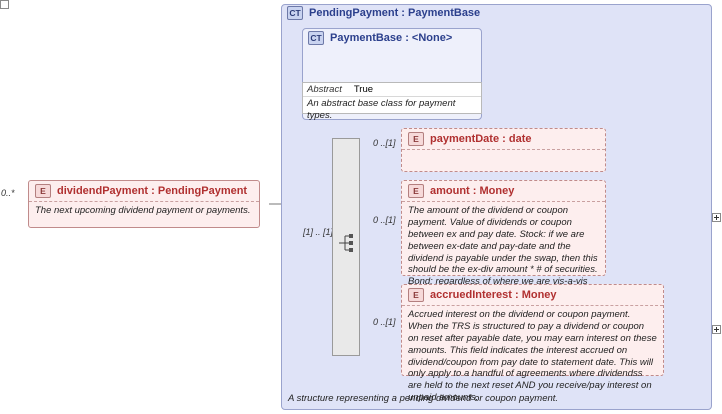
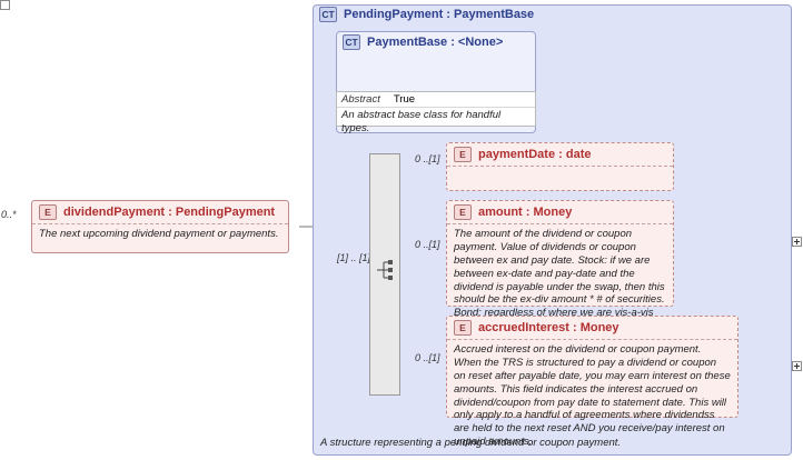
  0..*
  E
  dividendPayment : PendingPayment
  The next upcoming dividend payment or payments.
  CT
  PendingPayment : PaymentBase
  A structure representing a pending dividend or coupon payment.
  CT
  PaymentBase : <None>
  Abstract
  True
- An abstract base class for payment types.
+ An abstract base class for handful types.
  [1] .. [1
  0 ..[1]
  E
  paymentDate : date
  0 ..[1]
  E
  amount : Money
  0 ..[1]
  E
  accruedInterest : Money
  Accrued interest on the dividend or coupon payment. When the TRS is structured to pay a dividend or coupon on reset after payable date, you may earn interest on these amounts. This field indicates the interest accrued on dividend/coupon from pay date to statement date. This will only apply to a handful of agreements where dividendss are held to the next reset AND you receive/pay interest on unpaid amounts.
